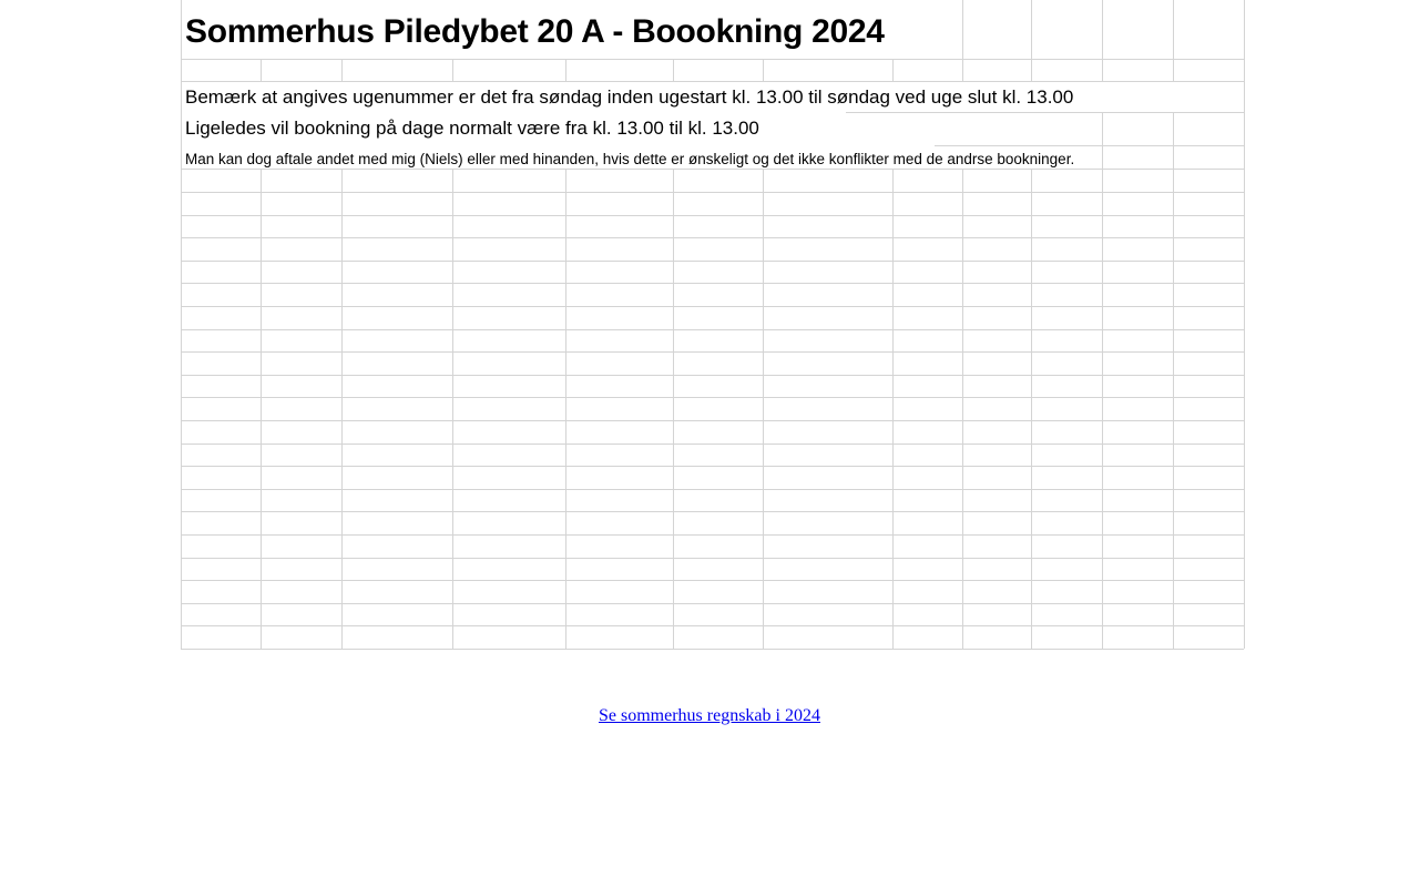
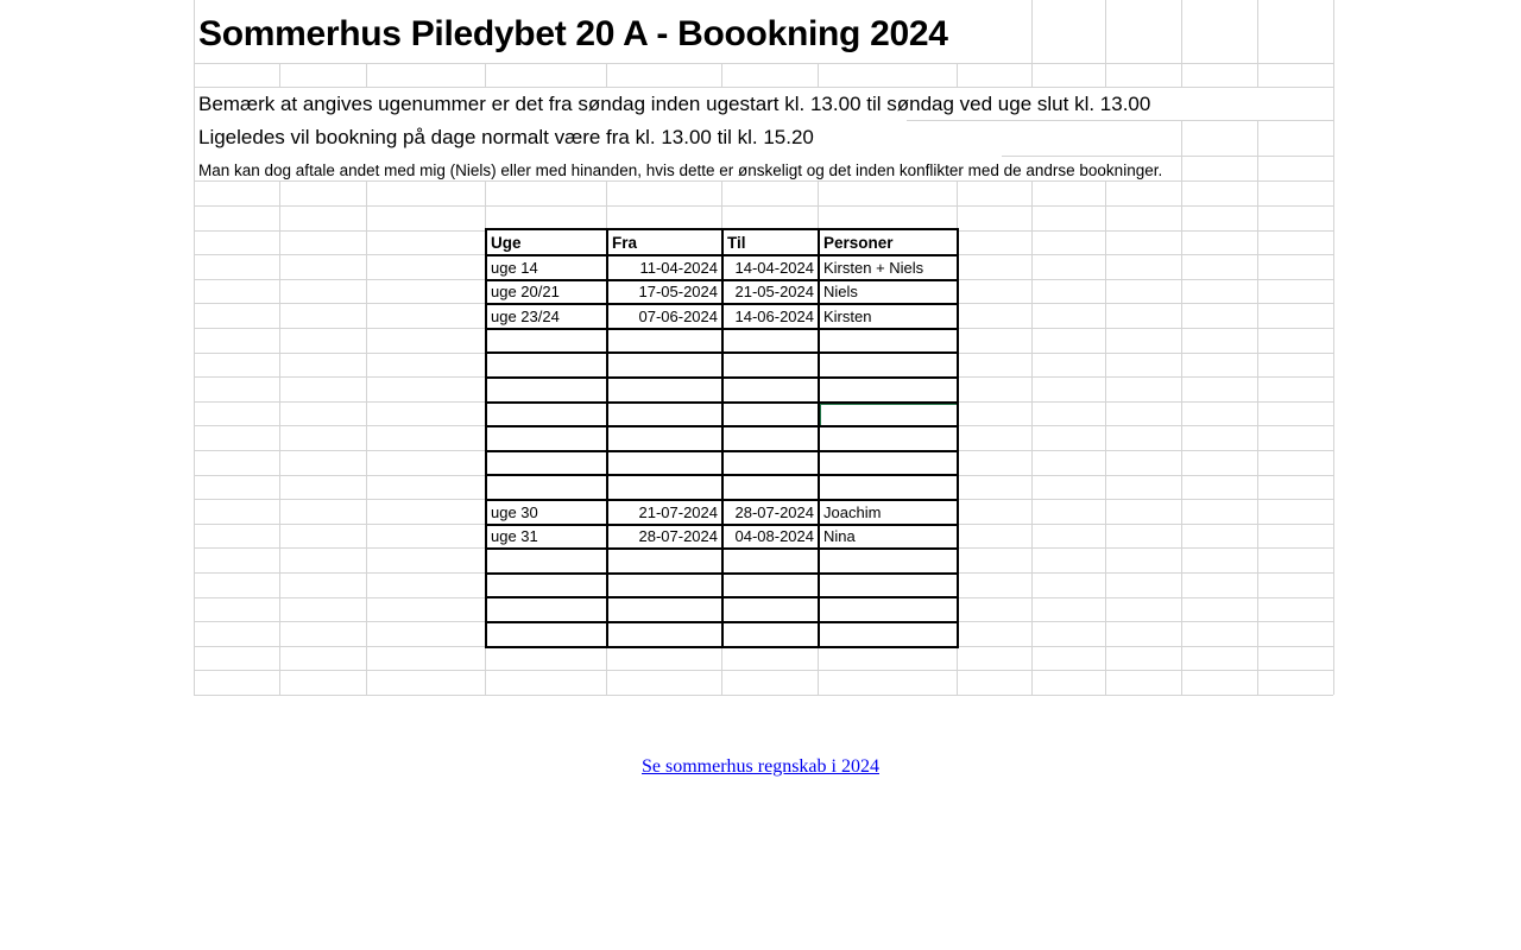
  Sommerhus Piledybet 20 A - Boookning 2024
  Bemærk at angives ugenummer er det fra søndag inden ugestart kl. 13.00 til søndag ved uge slut kl. 13.00
- Ligeledes vil bookning på dage normalt være fra kl. 13.00 til kl. 13.00
+ Ligeledes vil bookning på dage normalt være fra kl. 13.00 til kl. 15.20
- Man kan dog aftale andet med mig (Niels) eller med hinanden, hvis dette er ønskeligt og det ikke konflikter med de andrse bookninger.
+ Man kan dog aftale andet med mig (Niels) eller med hinanden, hvis dette er ønskeligt og det inden konflikter med de andrse bookninger.
+ Uge	Fra	Til	Personer
+ uge 14	11-04-2024	14-04-2024	Kirsten + Niels
+ uge 20/21	17-05-2024	21-05-2024	Niels
+ uge 23/24	07-06-2024	14-06-2024	Kirsten
+ uge 30	21-07-2024	28-07-2024	Joachim
+ uge 31	28-07-2024	04-08-2024	Nina
  Se sommerhus regnskab i 2024
